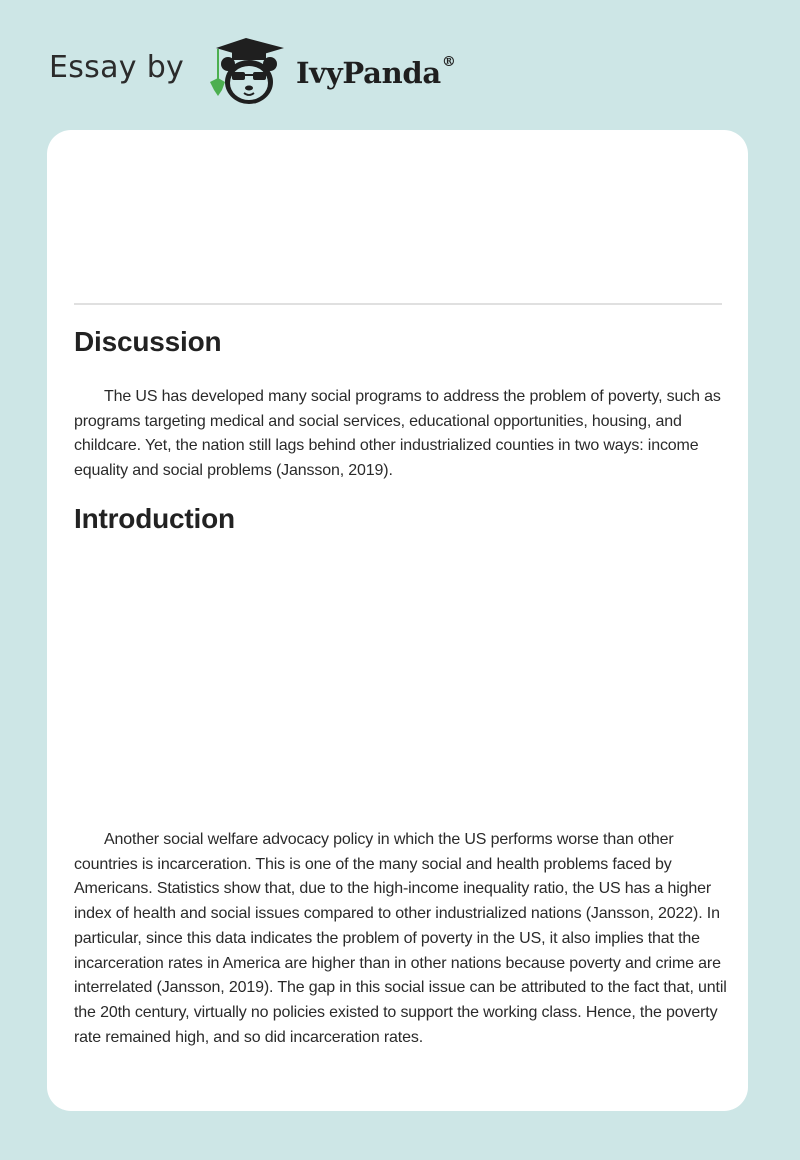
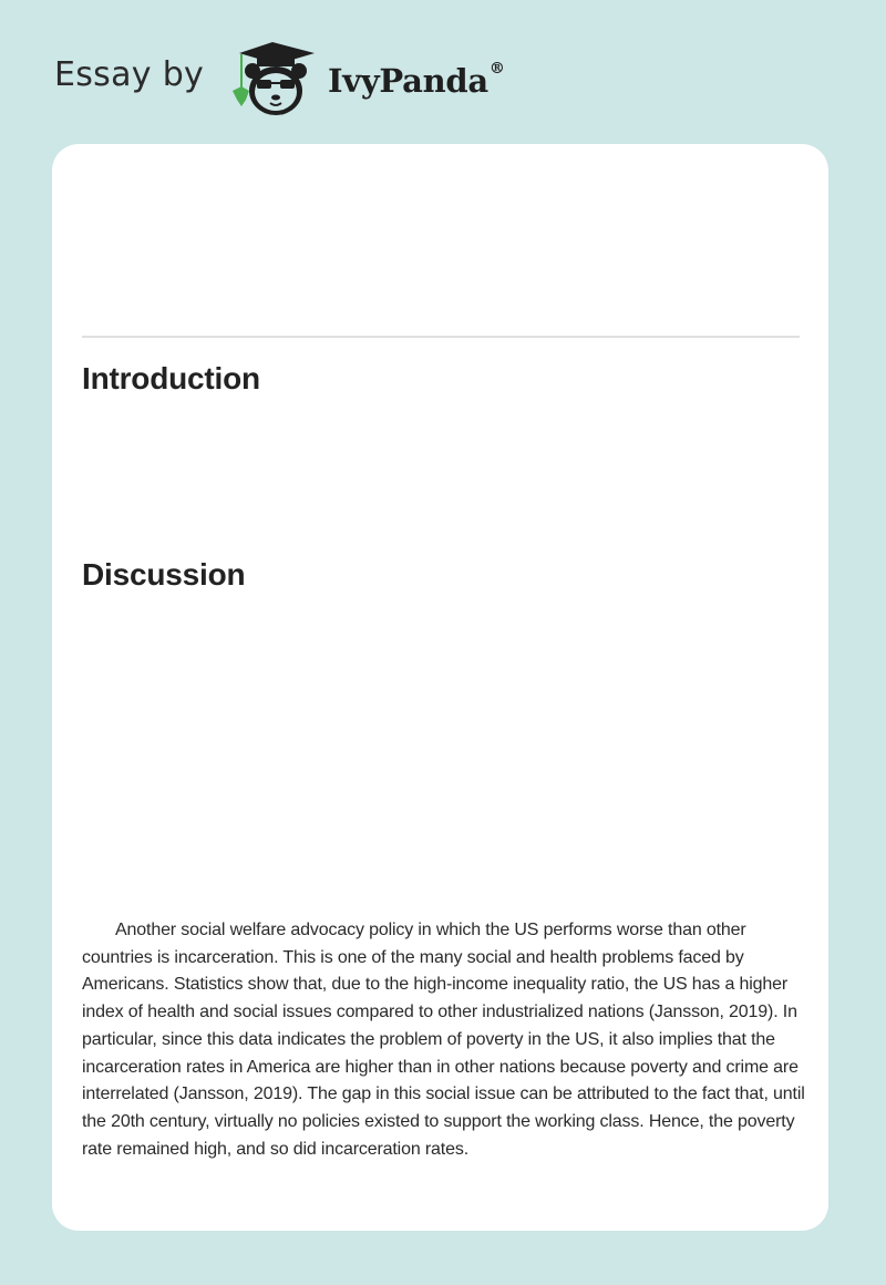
  Essay by
  IvyPanda®
- Discussion
+ Introduction
- The US has developed many social programs to address the problem of poverty, such as programs targeting medical and social services, educational opportunities, housing, and childcare. Yet, the nation still lags behind other industrialized counties in two ways: income equality and social problems (Jansson, 2019).
- Introduction
+ Discussion
- Another social welfare advocacy policy in which the US performs worse than other countries is incarceration. This is one of the many social and health problems faced by Americans. Statistics show that, due to the high-income inequality ratio, the US has a higher index of health and social issues compared to other industrialized nations (Jansson, 2022). In particular, since this data indicates the problem of poverty in the US, it also implies that the incarceration rates in America are higher than in other nations because poverty and crime are interrelated (Jansson, 2019). The gap in this social issue can be attributed to the fact that, until the 20th century, virtually no policies existed to support the working class. Hence, the poverty rate remained high, and so did incarceration rates.
+ Another social welfare advocacy policy in which the US performs worse than other countries is incarceration. This is one of the many social and health problems faced by Americans. Statistics show that, due to the high-income inequality ratio, the US has a higher index of health and social issues compared to other industrialized nations (Jansson, 2019). In particular, since this data indicates the problem of poverty in the US, it also implies that the incarceration rates in America are higher than in other nations because poverty and crime are interrelated (Jansson, 2019). The gap in this social issue can be attributed to the fact that, until the 20th century, virtually no policies existed to support the working class. Hence, the poverty rate remained high, and so did incarceration rates.
